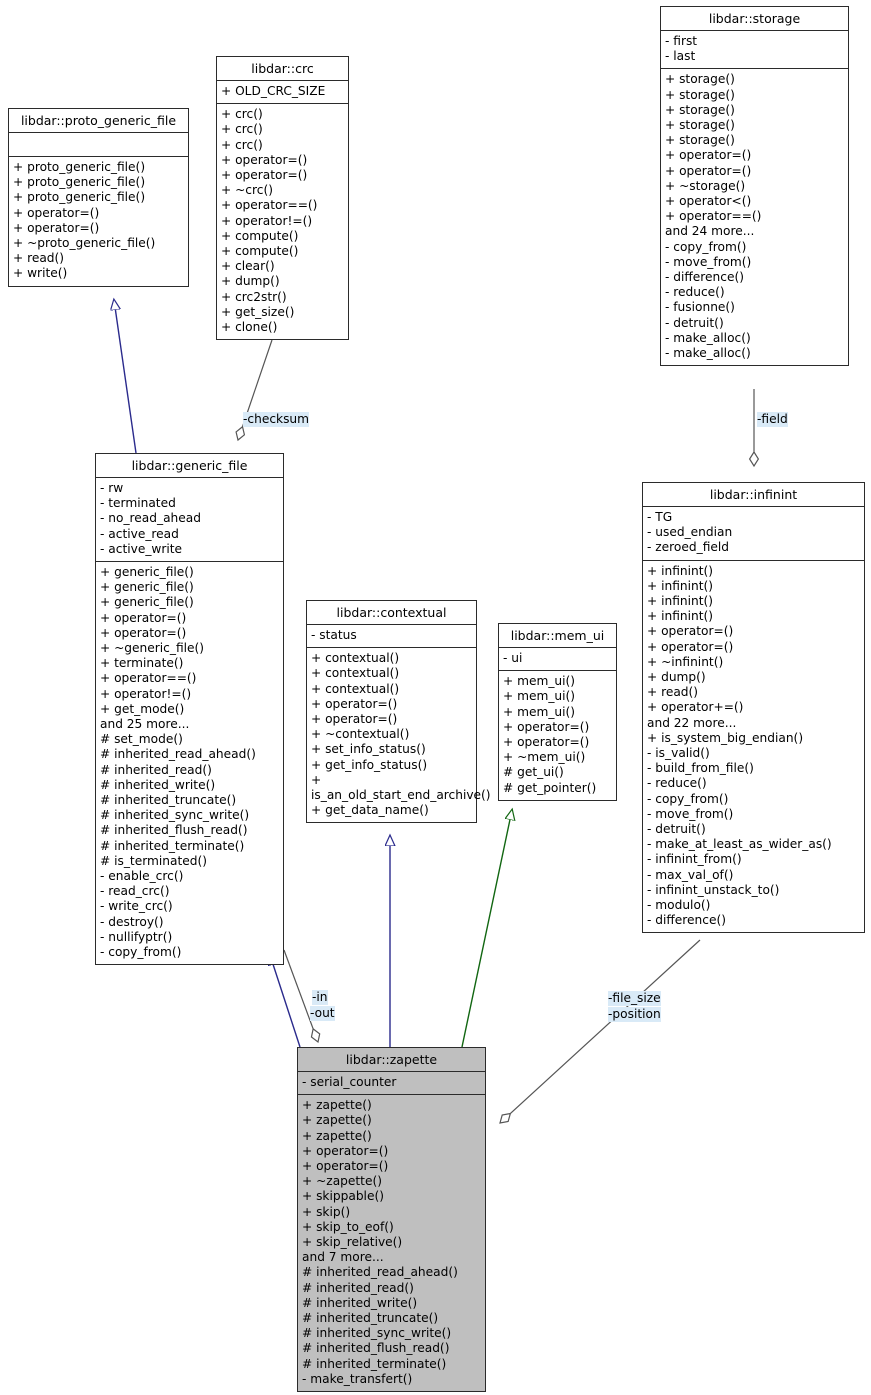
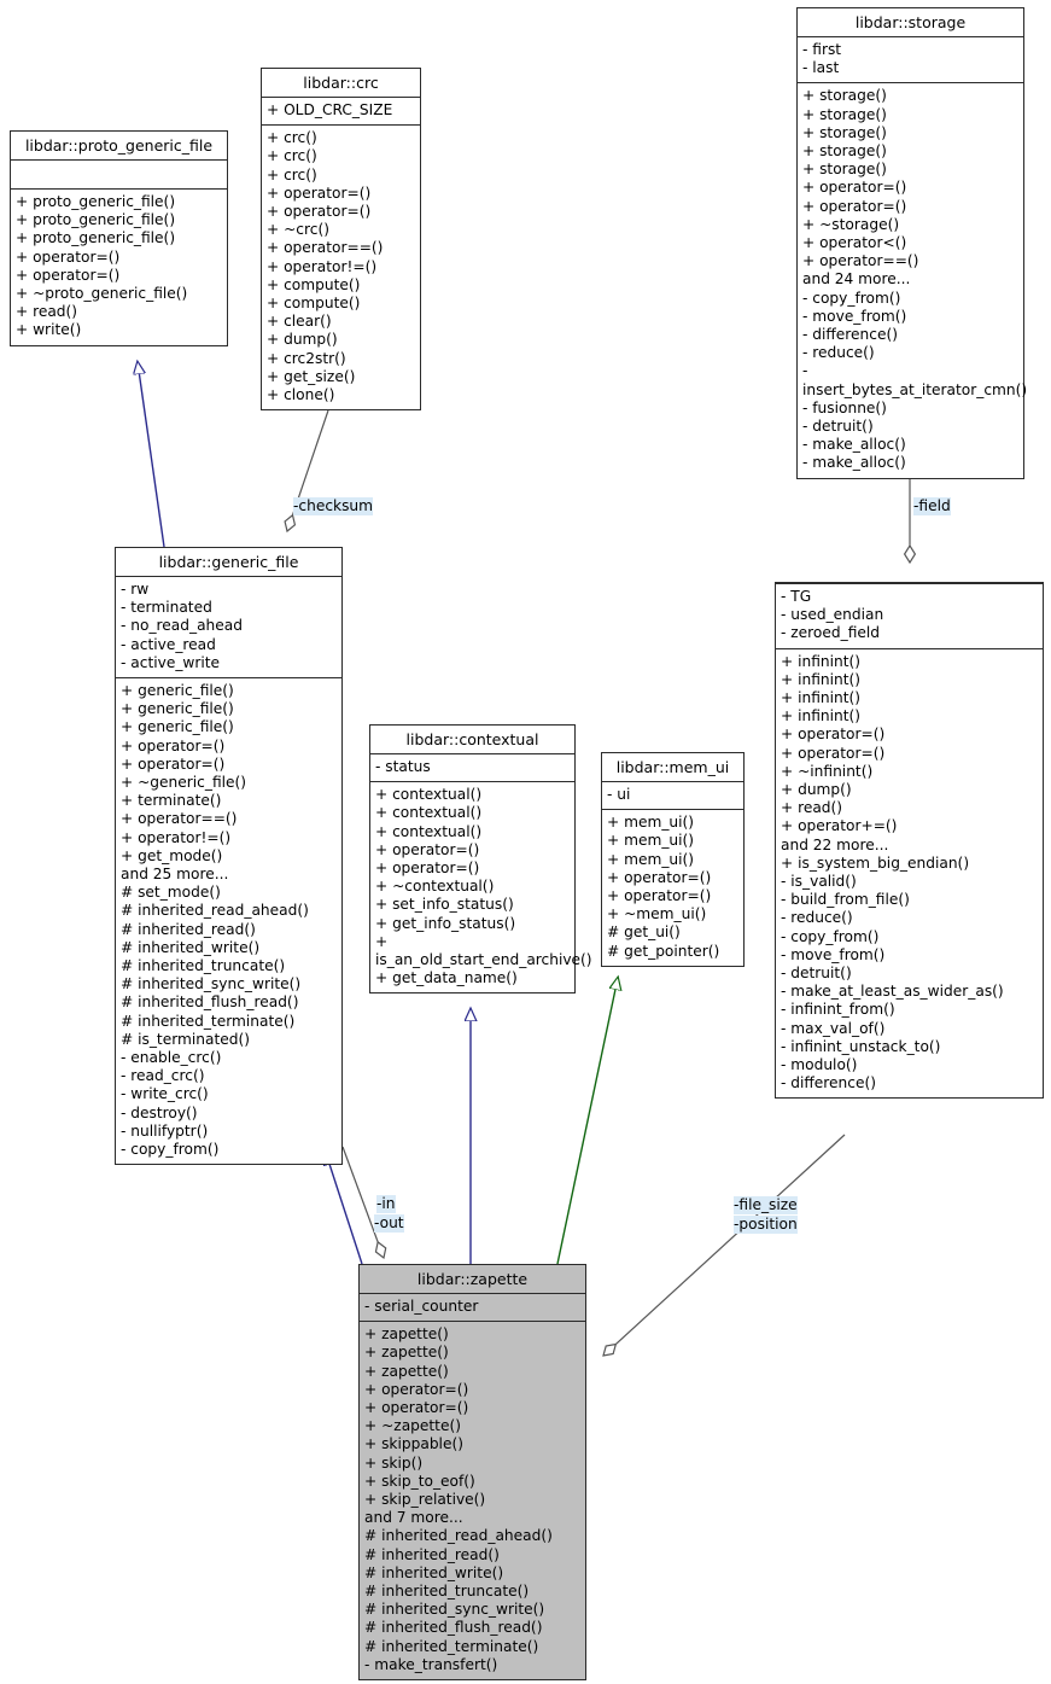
  libdar::storage
  - first
  - last
  + storage()
  + storage()
  + storage()
  + storage()
  + storage()
  + operator=()
  + operator=()
  + ~storage()
  + operator<()
  + operator==()
  and 24 more...
  - copy_from()
  - move_from()
  - difference()
  - reduce()
+ - insert_bytes_at_iterator_cmn()
  - fusionne()
  - detruit()
  - make_alloc()
  - make_alloc()
  libdar::crc
  + OLD_CRC_SIZE
  + crc()
  + crc()
  + crc()
  + operator=()
  + operator=()
  + ~crc()
  + operator==()
  + operator!=()
  + compute()
  + compute()
  + clear()
  + dump()
  + crc2str()
  + get_size()
  + clone()
  libdar::proto_generic_file
  + proto_generic_file()
  + proto_generic_file()
  + proto_generic_file()
  + operator=()
  + operator=()
  + ~proto_generic_file()
  + read()
  + write()
  libdar::generic_file
  - rw
  - terminated
  - no_read_ahead
  - active_read
  - active_write
  + generic_file()
  + generic_file()
  + generic_file()
  + operator=()
  + operator=()
  + ~generic_file()
  + terminate()
  + operator==()
  + operator!=()
  + get_mode()
  and 25 more...
  # set_mode()
  # inherited_read_ahead()
  # inherited_read()
  # inherited_write()
  # inherited_truncate()
  # inherited_sync_write()
  # inherited_flush_read()
  # inherited_terminate()
  # is_terminated()
  - enable_crc()
  - read_crc()
  - write_crc()
  - destroy()
  - nullifyptr()
  - copy_from()
  libdar::contextual
  - status
  + contextual()
  + contextual()
  + contextual()
  + operator=()
  + operator=()
  + ~contextual()
  + set_info_status()
  + get_info_status()
  + is_an_old_start_end_archive()
  + get_data_name()
  libdar::mem_ui
  - ui
  + mem_ui()
  + mem_ui()
  + mem_ui()
  + operator=()
  + operator=()
  + ~mem_ui()
  # get_ui()
  # get_pointer()
- libdar::infinint
  - TG
  - used_endian
  - zeroed_field
  + infinint()
  + infinint()
  + infinint()
  + infinint()
  + operator=()
  + operator=()
  + ~infinint()
  + dump()
  + read()
  + operator+=()
  and 22 more...
  + is_system_big_endian()
  - is_valid()
  - build_from_file()
  - reduce()
  - copy_from()
  - move_from()
  - detruit()
  - make_at_least_as_wider_as()
  - infinint_from()
  - max_val_of()
  - infinint_unstack_to()
  - modulo()
  - difference()
  libdar::zapette
  - serial_counter
  + zapette()
  + zapette()
  + zapette()
  + operator=()
  + operator=()
  + ~zapette()
  + skippable()
  + skip()
  + skip_to_eof()
  + skip_relative()
  and 7 more...
  # inherited_read_ahead()
  # inherited_read()
  # inherited_write()
  # inherited_truncate()
  # inherited_sync_write()
  # inherited_flush_read()
  # inherited_terminate()
  - make_transfert()
  -checksum
  -field
  -in
  -out
  -file_size
  -position
